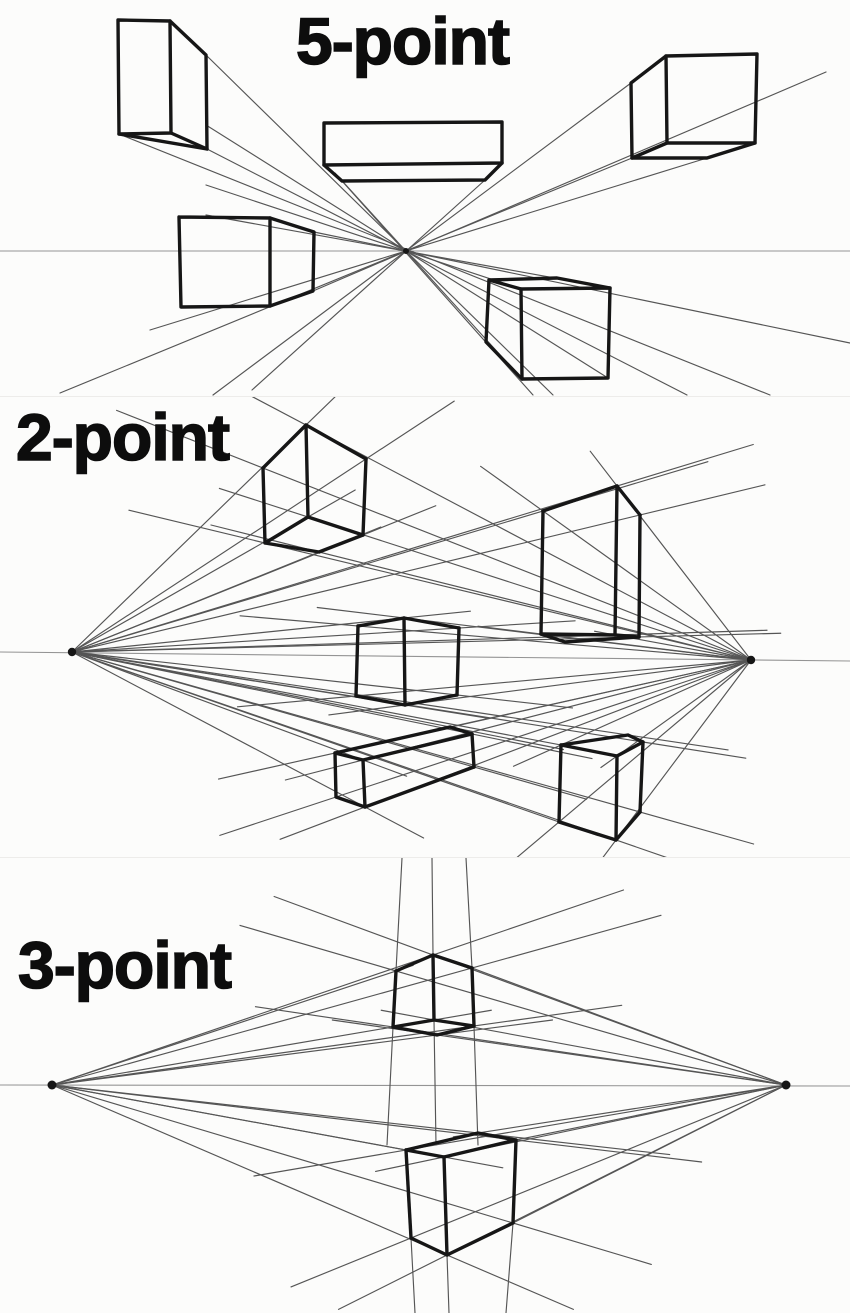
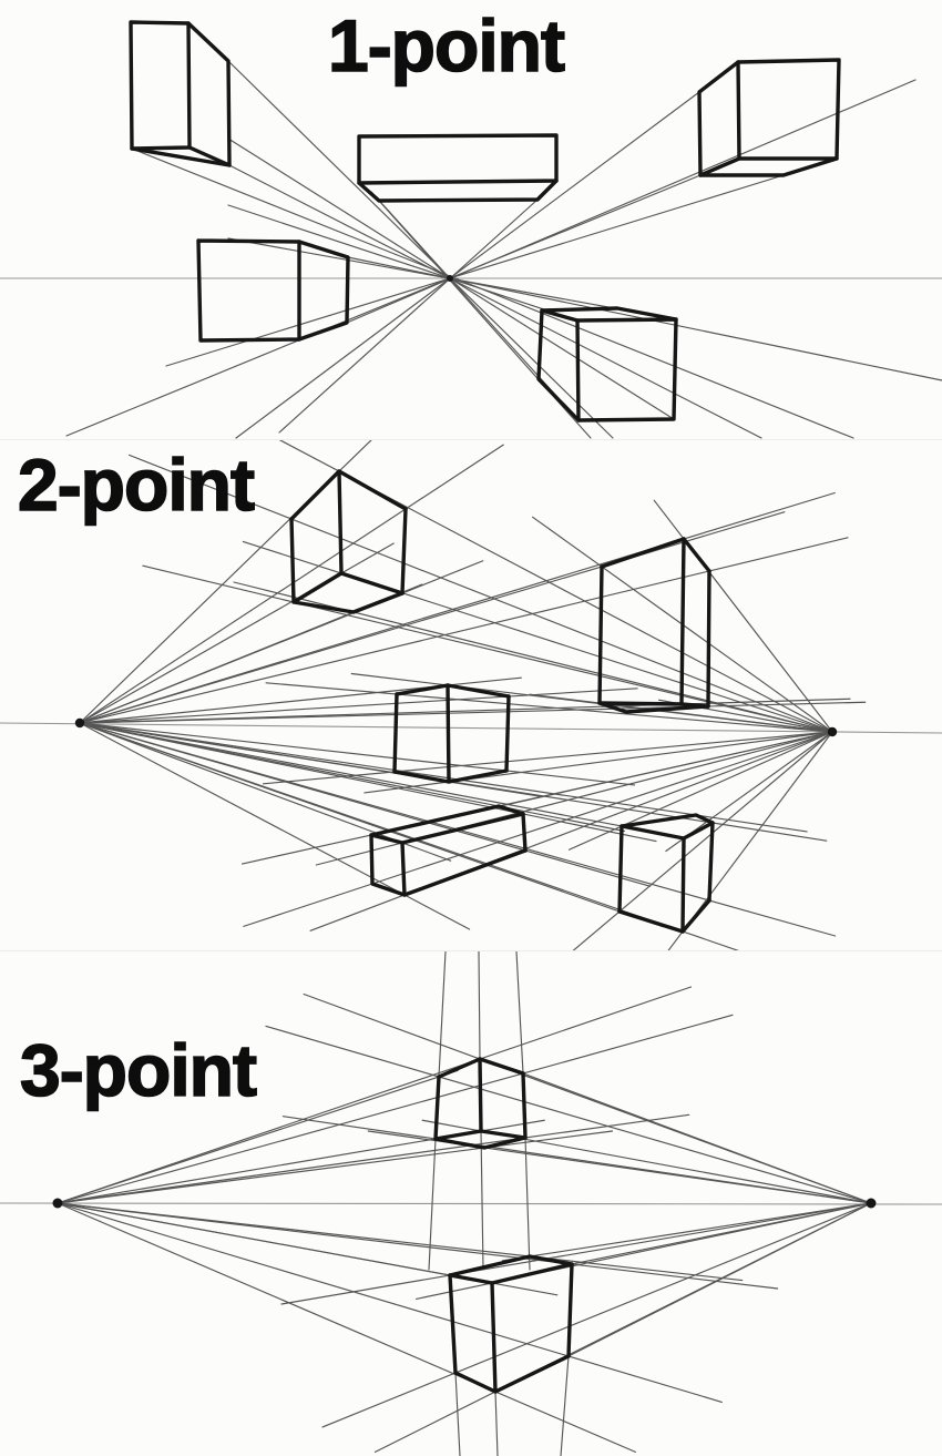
- 5-point
+ 1-point
  2-point
  3-point
